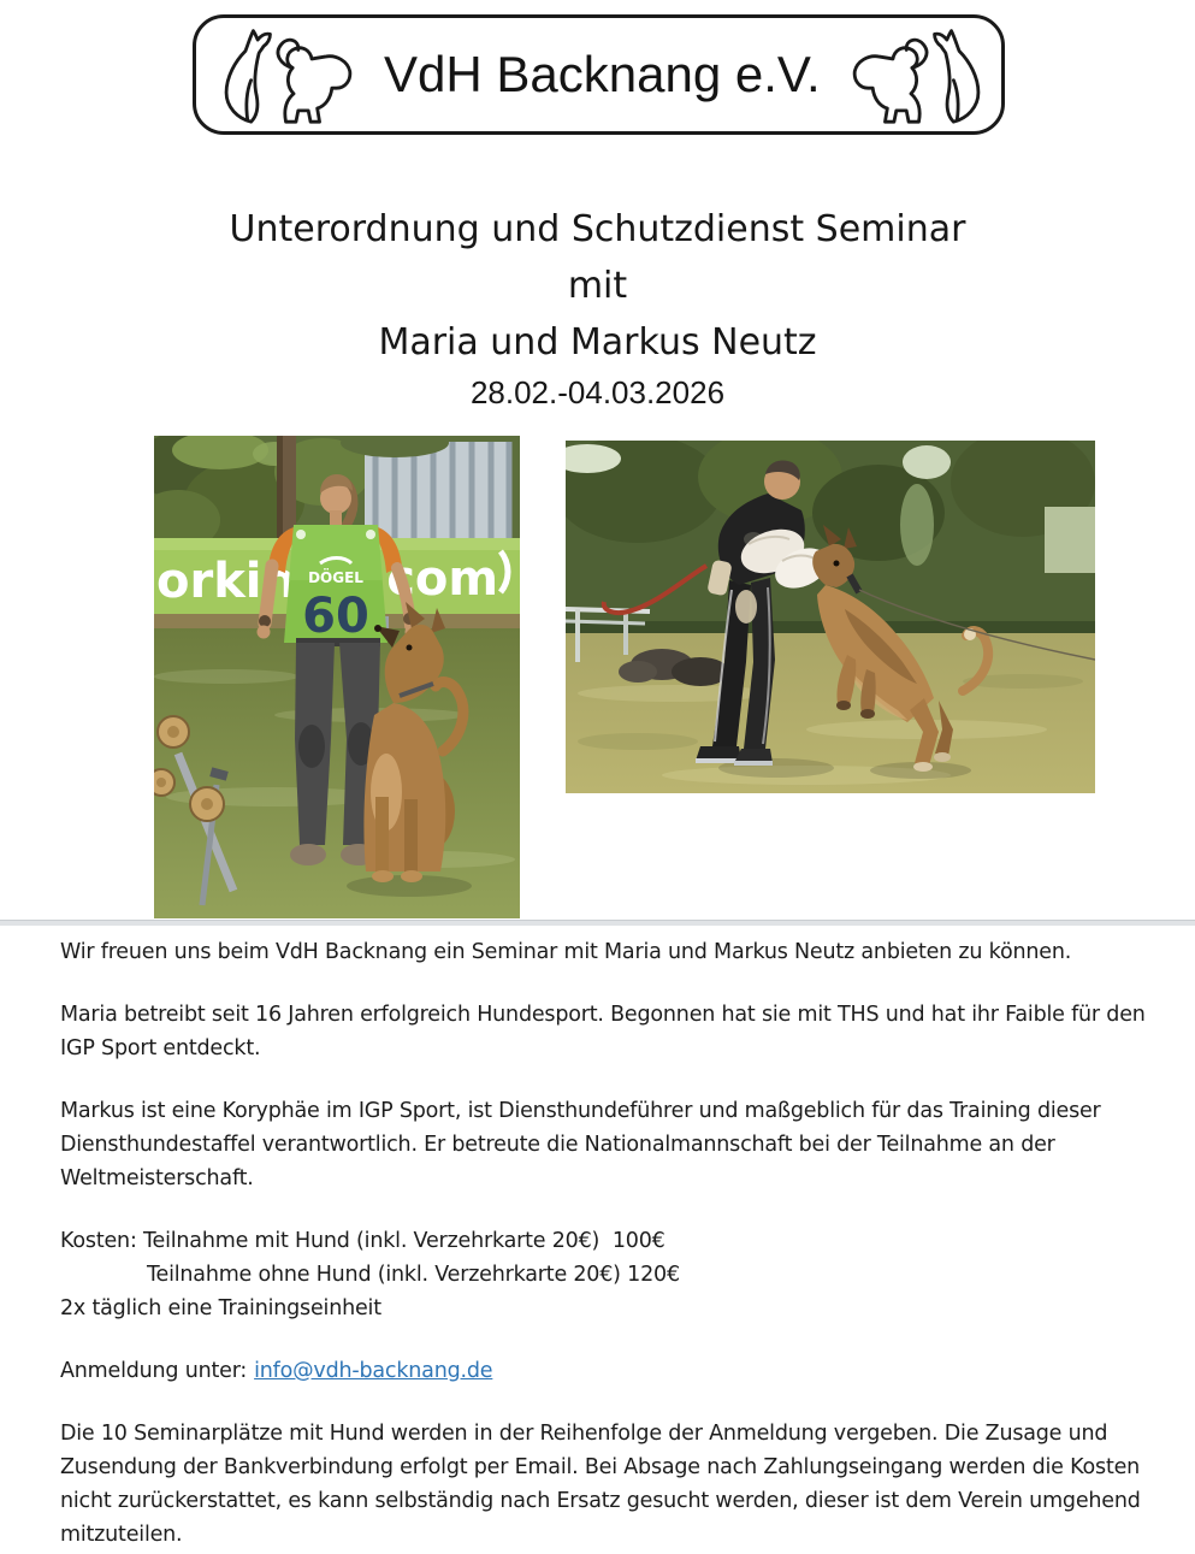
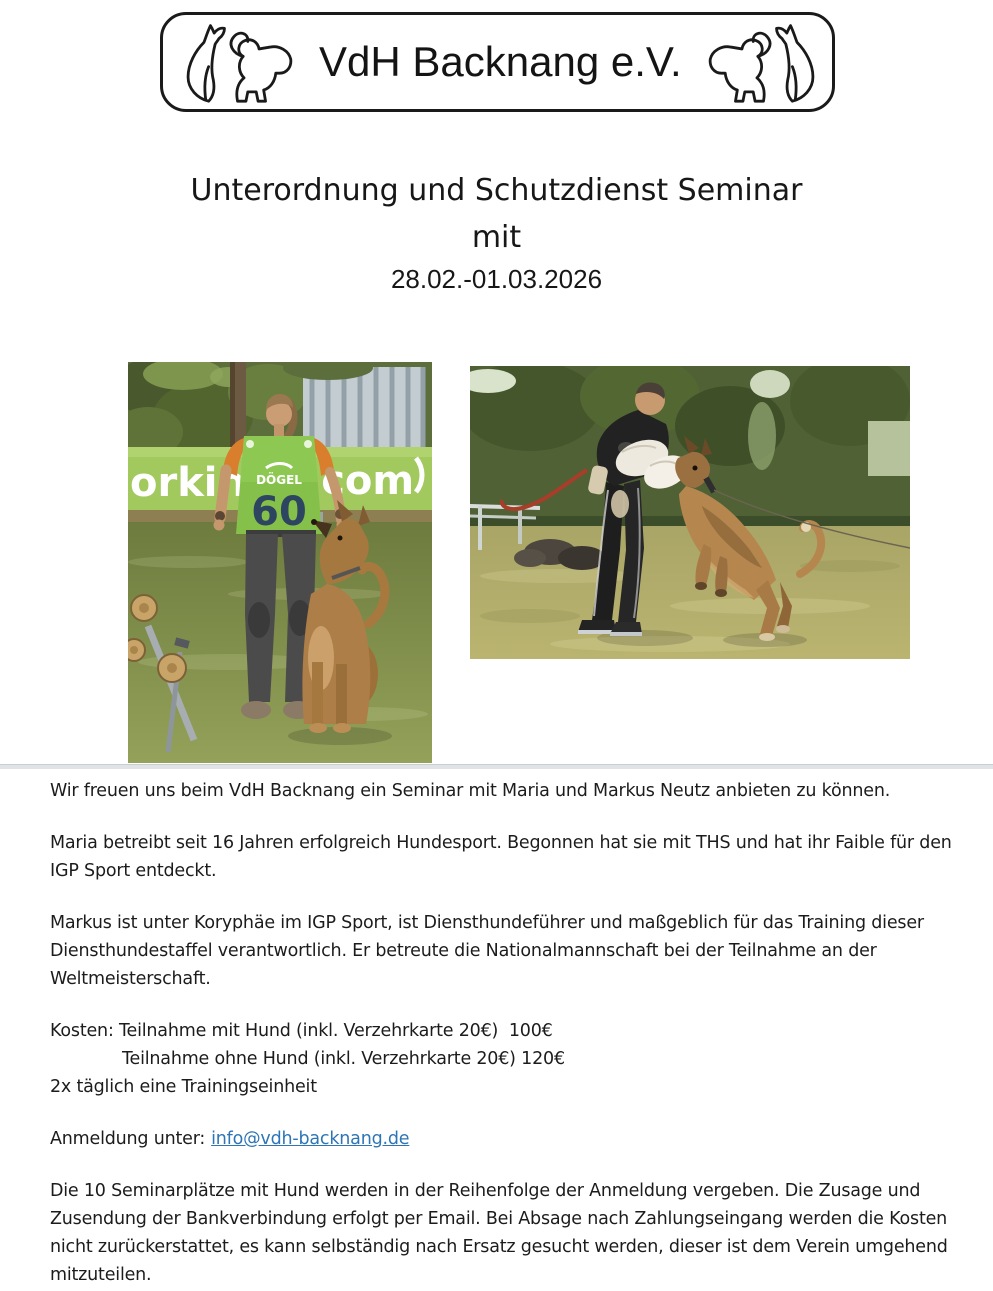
  VdH Backnang e.V.
  Unterordnung und Schutzdienst Seminar
  mit
- Maria und Markus Neutz
- 28.02.-04.03.2026
+ 28.02.-01.03.2026
  orkin
  DÖGEL
  60
  Wir freuen uns beim VdH Backnang ein Seminar mit Maria und Markus Neutz anbieten zu können.
  Maria betreibt seit 16 Jahren erfolgreich Hundesport. Begonnen hat sie mit THS und hat ihr Faible für den IGP Sport entdeckt.
- Markus ist eine Koryphäe im IGP Sport, ist Diensthundeführer und maßgeblich für das Training dieser Diensthundestaffel verantwortlich. Er betreute die Nationalmannschaft bei der Teilnahme an der Weltmeisterschaft.
+ Markus ist unter Koryphäe im IGP Sport, ist Diensthundeführer und maßgeblich für das Training dieser Diensthundestaffel verantwortlich. Er betreute die Nationalmannschaft bei der Teilnahme an der Weltmeisterschaft.
  Kosten: Teilnahme mit Hund (inkl. Verzehrkarte 20€) 100€
  Teilnahme ohne Hund (inkl. Verzehrkarte 20€) 120€
  2x täglich eine Trainingseinheit
  Anmeldung unter: info@vdh-backnang.de
  Die 10 Seminarplätze mit Hund werden in der Reihenfolge der Anmeldung vergeben. Die Zusage und Zusendung der Bankverbindung erfolgt per Email. Bei Absage nach Zahlungseingang werden die Kosten nicht zurückerstattet, es kann selbständig nach Ersatz gesucht werden, dieser ist dem Verein umgehend mitzuteilen.
